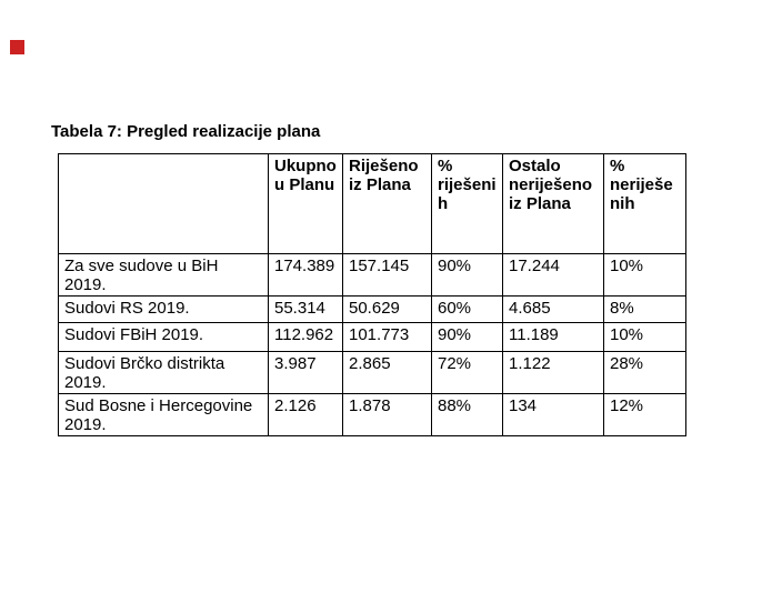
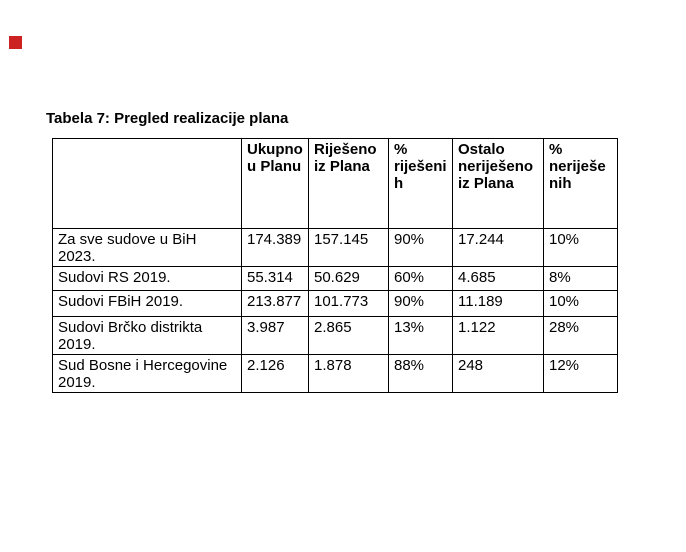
  Tabela 7: Pregled realizacije plana
  	Ukupno u Planu	Riješeno iz Plana	% riješenih	Ostalo neriješeno iz Plana	% neriješenih
- Za sve sudove u BiH 2019.	174.389	157.145	90%	17.244	10%
+ Za sve sudove u BiH 2023.	174.389	157.145	90%	17.244	10%
  Sudovi RS 2019.	55.314	50.629	60%	4.685	8%
- Sudovi FBiH 2019.	112.962	101.773	90%	11.189	10%
+ Sudovi FBiH 2019.	213.877	101.773	90%	11.189	10%
- Sudovi Brčko distrikta 2019.	3.987	2.865	72%	1.122	28%
+ Sudovi Brčko distrikta 2019.	3.987	2.865	13%	1.122	28%
- Sud Bosne i Hercegovine 2019.	2.126	1.878	88%	134	12%
+ Sud Bosne i Hercegovine 2019.	2.126	1.878	88%	248	12%
